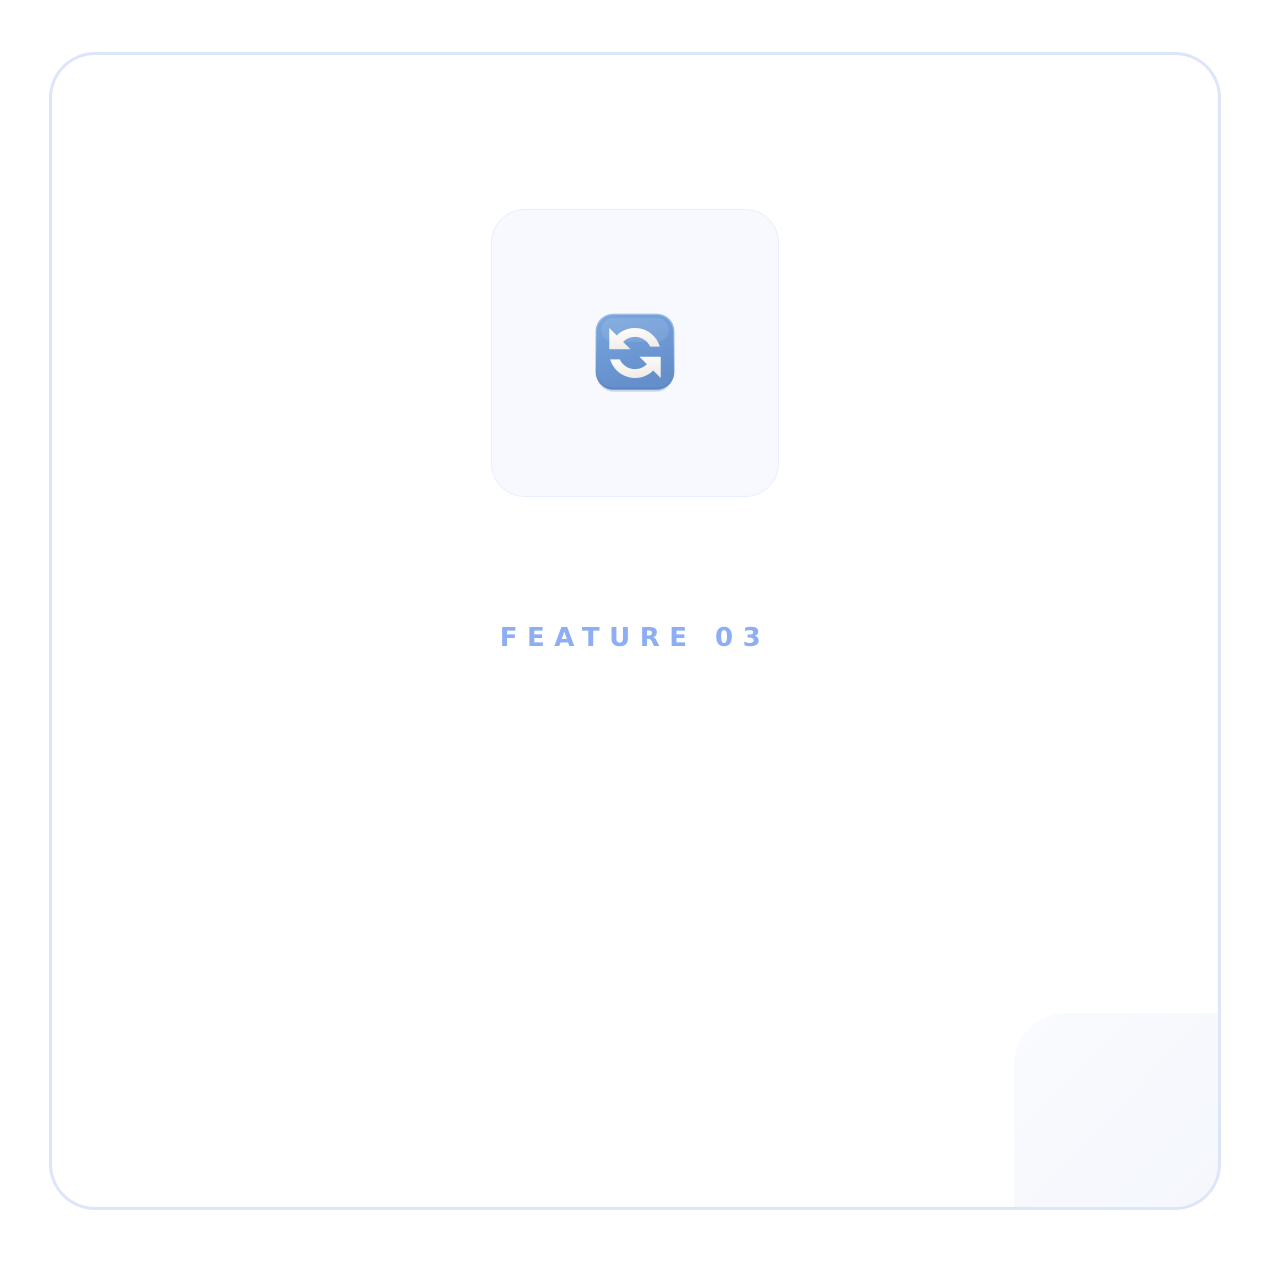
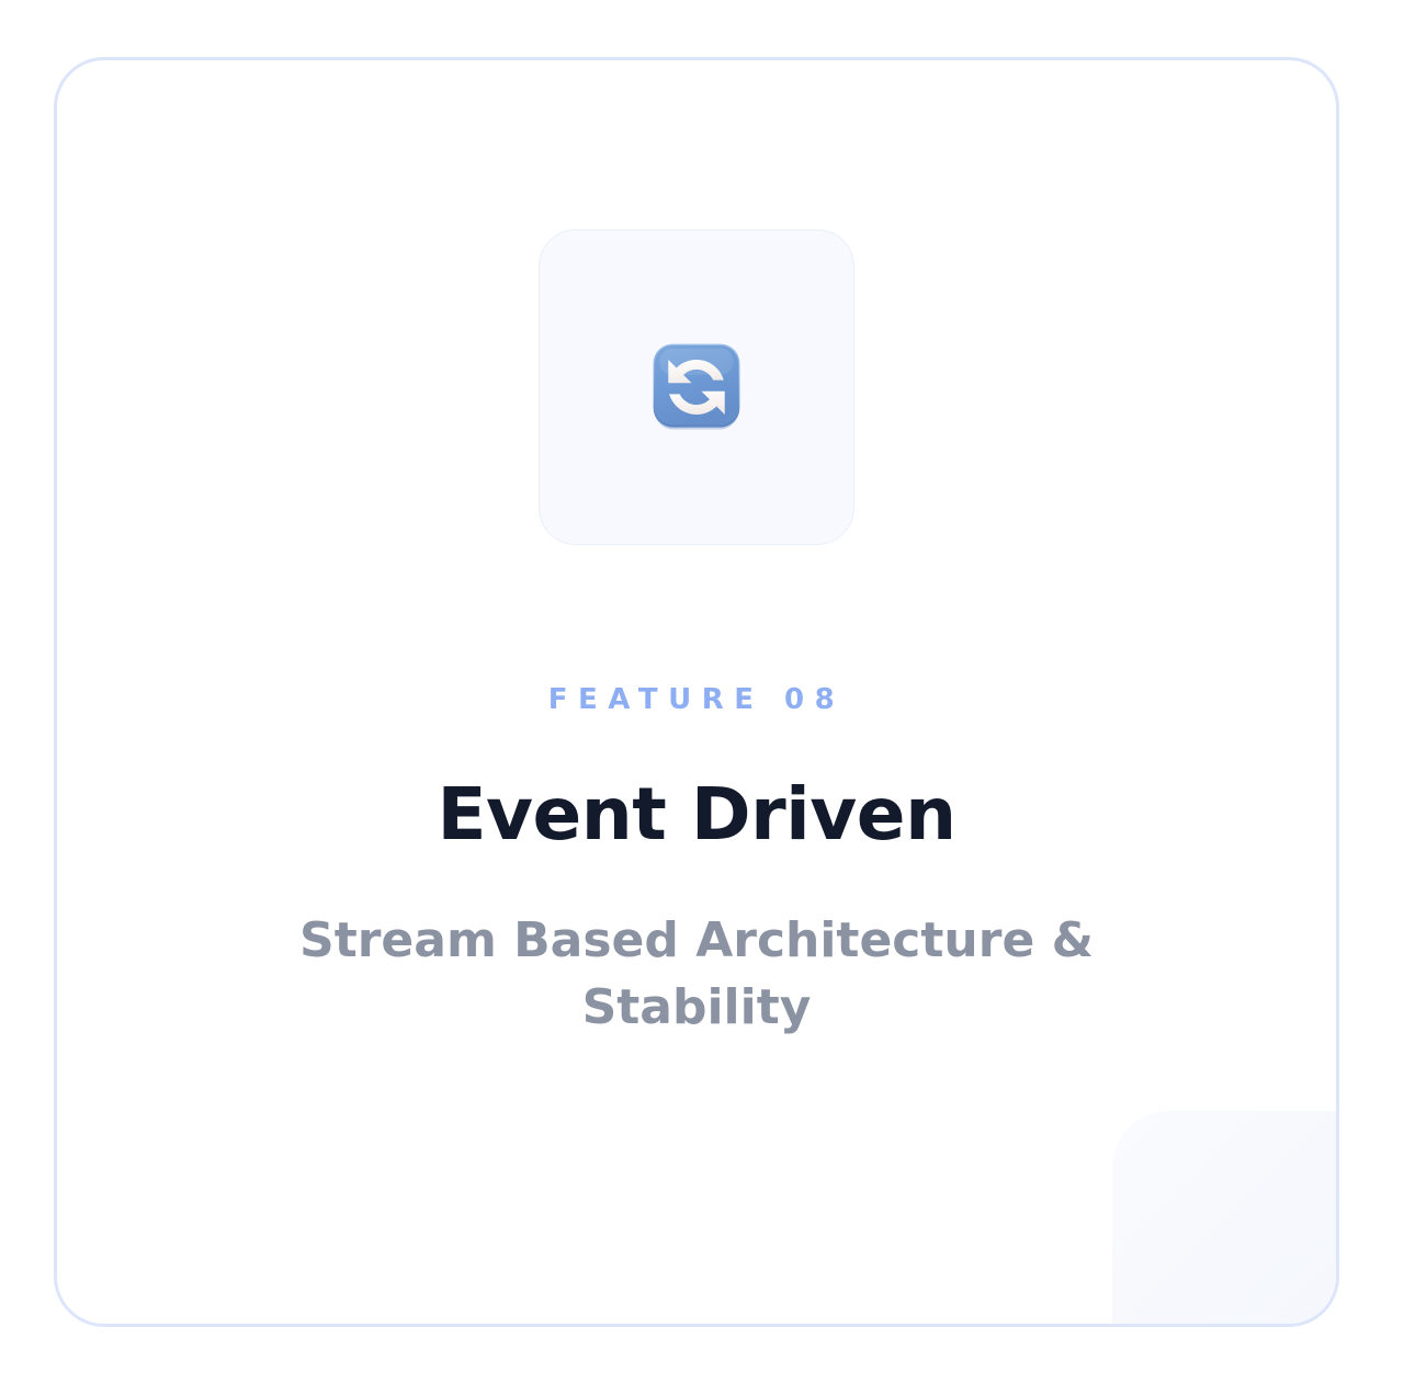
- FEATURE 03
+ FEATURE 08
+ Event Driven
+ Stream Based Architecture & Stability
